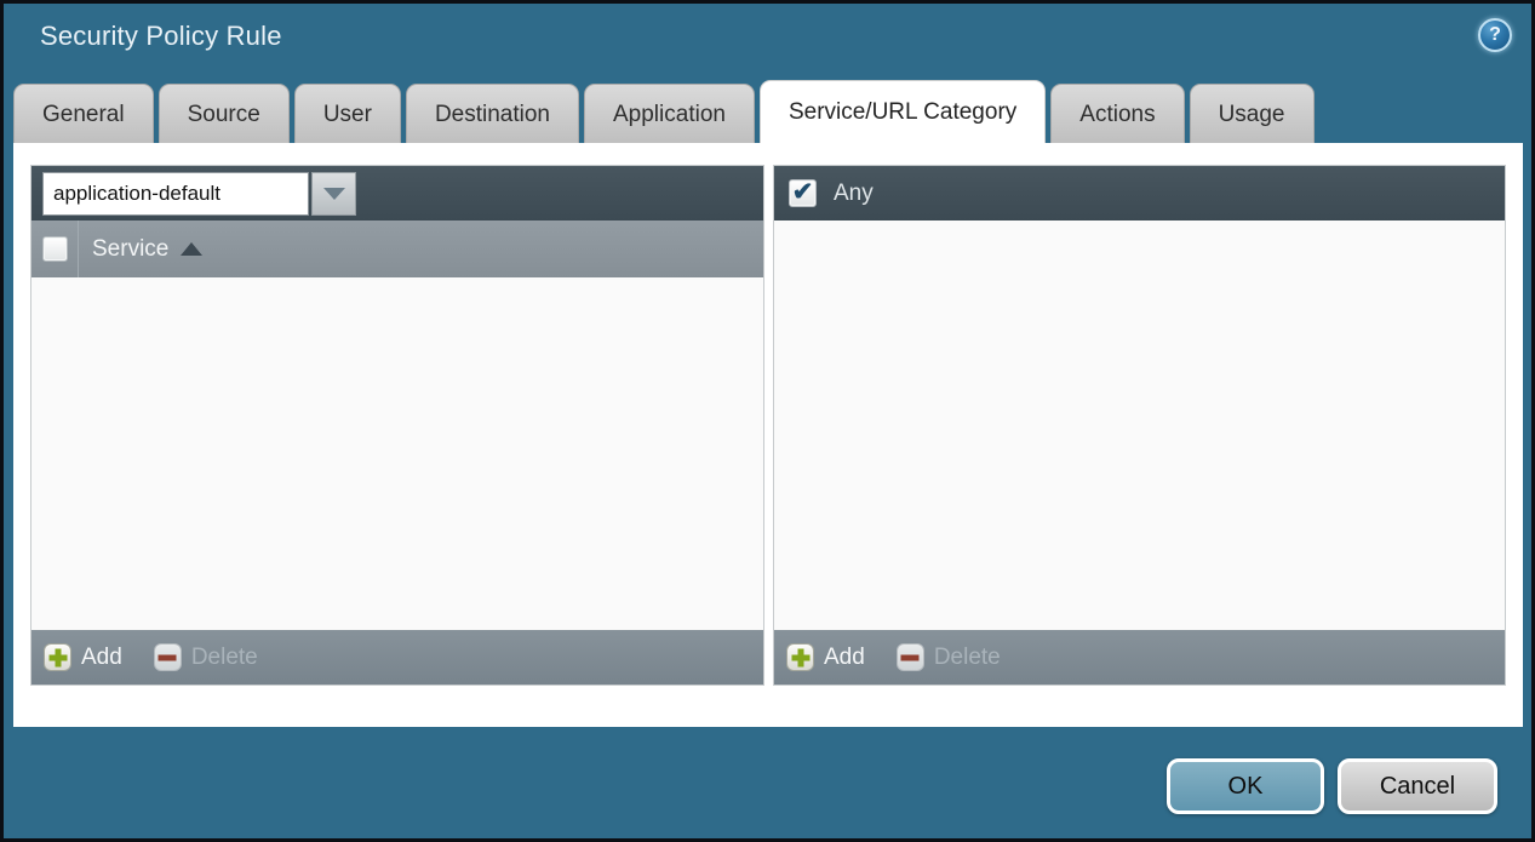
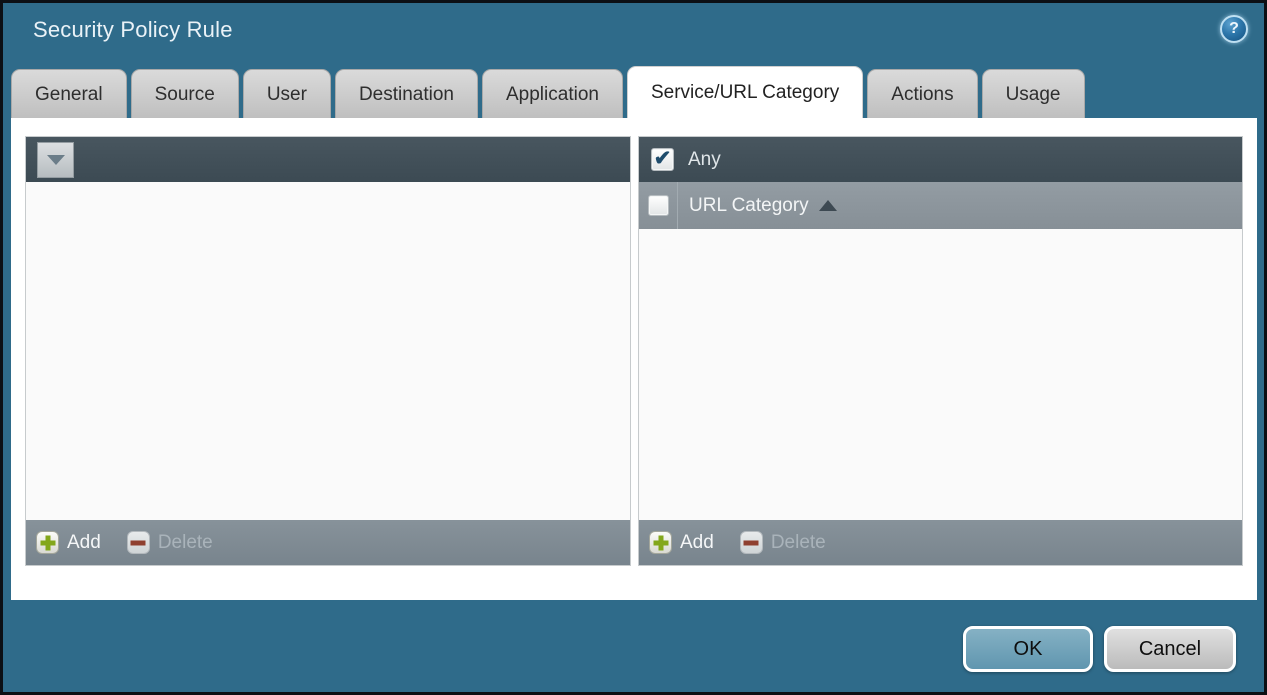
  Security Policy Rule
  ?
  General
  Source
  User
  Destination
  Application
  Service/URL Category
  Actions
  Usage
- application-default
- Service
  Add
  Delete
  ✔
  Any
+ URL Category
  Add
  Delete
  OK
  Cancel
